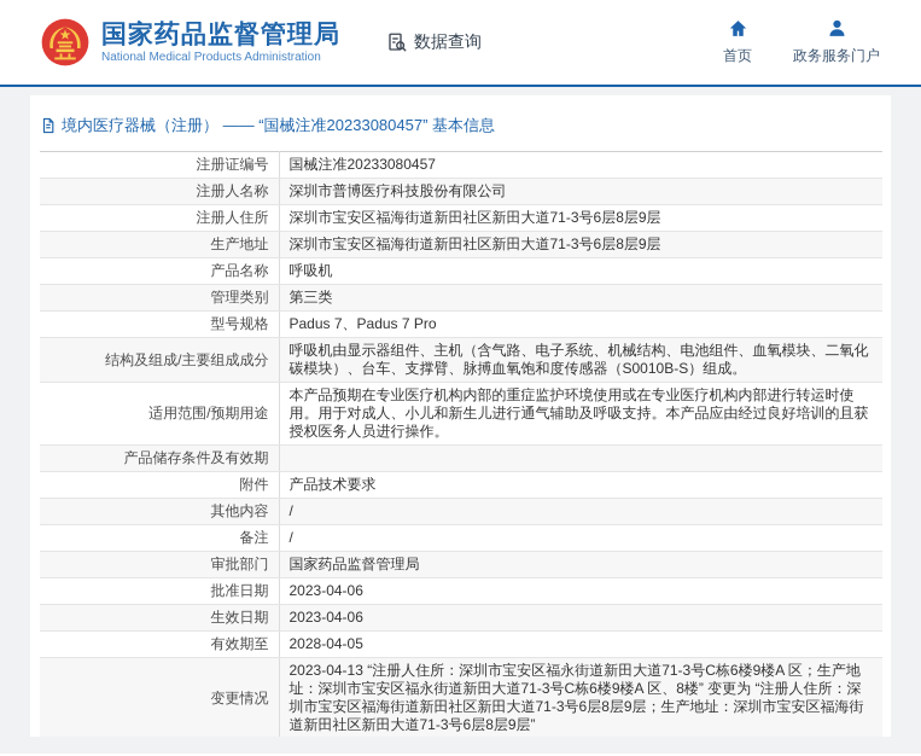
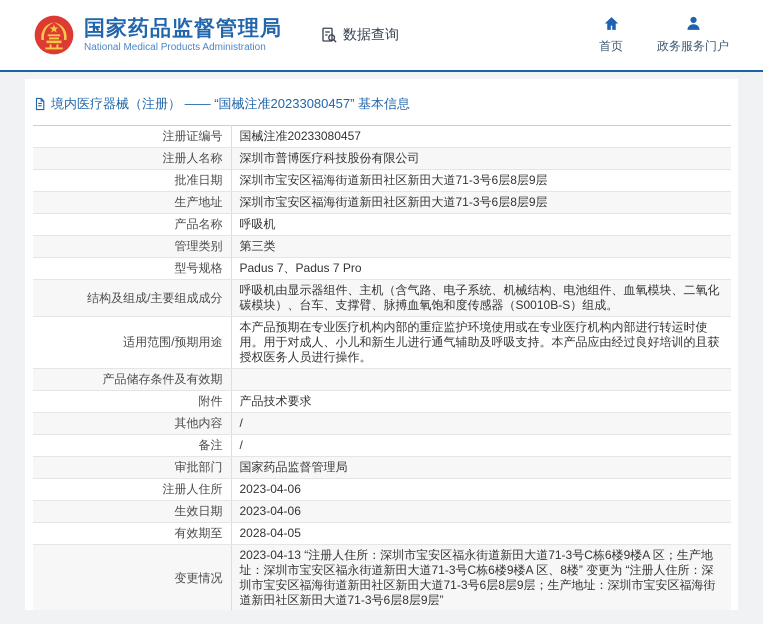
  国家药品监督管理局
  National Medical Products Administration
  数据查询
  首页
  政务服务门户
  境内医疗器械（注册） —— “国械注准20233080457” 基本信息
  注册证编号	国械注准20233080457
  注册人名称	深圳市普博医疗科技股份有限公司
- 注册人住所	深圳市宝安区福海街道新田社区新田大道71-3号6层8层9层
+ 批准日期	深圳市宝安区福海街道新田社区新田大道71-3号6层8层9层
  生产地址	深圳市宝安区福海街道新田社区新田大道71-3号6层8层9层
  产品名称	呼吸机
  管理类别	第三类
  型号规格	Padus 7、Padus 7 Pro
  结构及组成/主要组成成分	呼吸机由显示器组件、主机（含气路、电子系统、机械结构、电池组件、血氧模块、二氧化碳模块）、台车、支撑臂、脉搏血氧饱和度传感器（S0010B-S）组成。
  适用范围/预期用途	本产品预期在专业医疗机构内部的重症监护环境使用或在专业医疗机构内部进行转运时使用。用于对成人、小儿和新生儿进行通气辅助及呼吸支持。本产品应由经过良好培训的且获授权医务人员进行操作。
  产品储存条件及有效期
  附件	产品技术要求
  其他内容	/
  备注	/
  审批部门	国家药品监督管理局
- 批准日期	2023-04-06
+ 注册人住所	2023-04-06
  生效日期	2023-04-06
  有效期至	2028-04-05
  变更情况	2023-04-13 “注册人住所：深圳市宝安区福永街道新田大道71-3号C栋6楼9楼A 区；生产地址：深圳市宝安区福永街道新田大道71-3号C栋6楼9楼A 区、8楼” 变更为 “注册人住所：深圳市宝安区福海街道新田社区新田大道71-3号6层8层9层；生产地址：深圳市宝安区福海街道新田社区新田大道71-3号6层8层9层”
